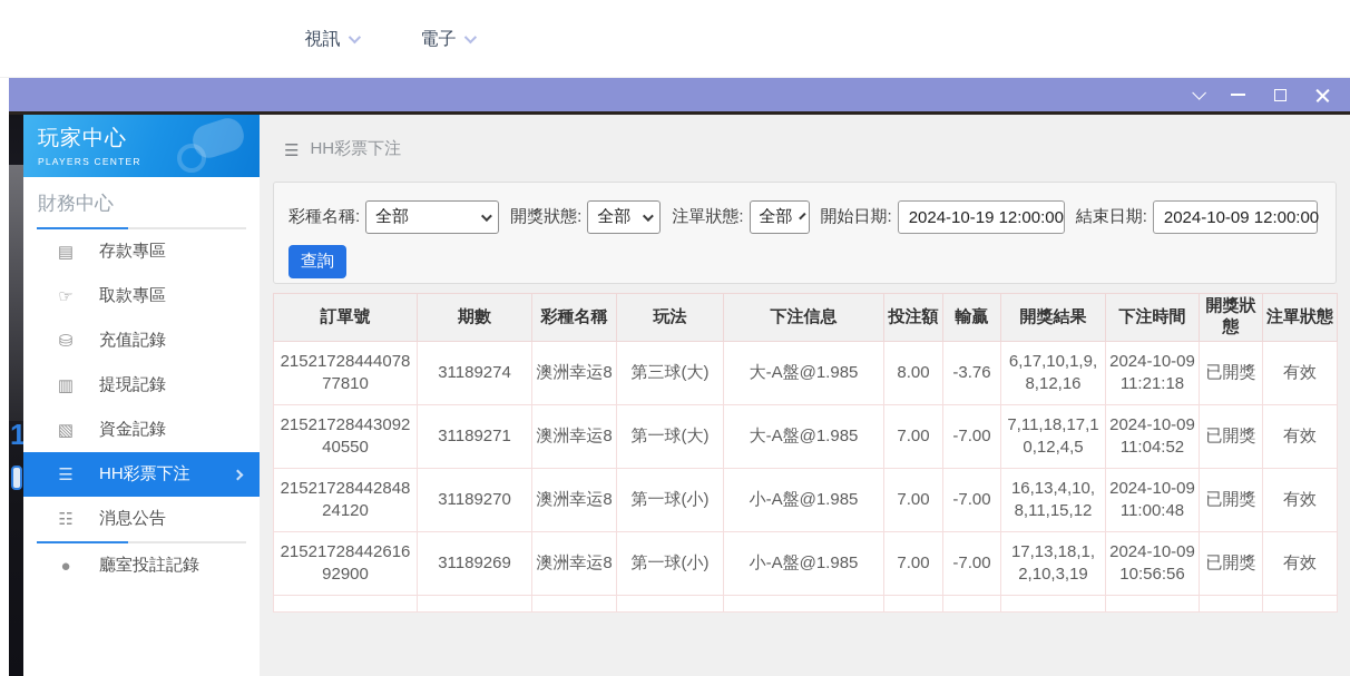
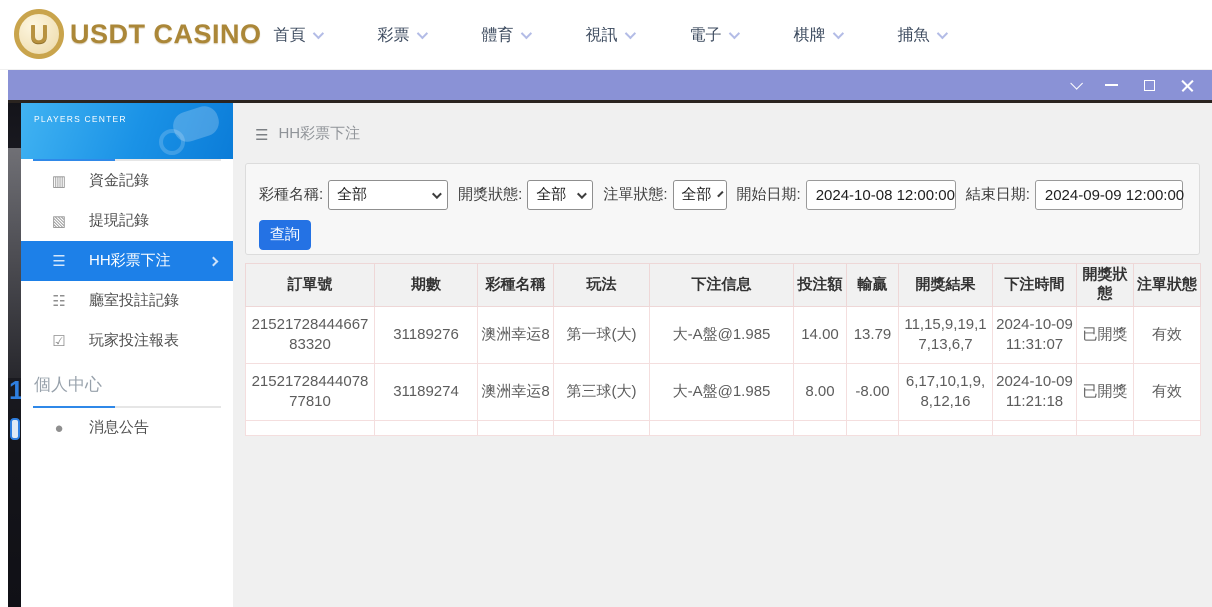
+ U
+ USDT CASINO
+ 首頁
+ 彩票
+ 體育
  視訊
  電子
+ 棋牌
+ 捕魚
  1
- 玩家中心
  PLAYERS CENTER
- 財務中心
- ▤
- 存款專區
- ☞
- 取款專區
- ⛁
- 充值記錄
  ▥
- 提現記錄
+ 資金記錄
  ▧
- 資金記錄
+ 提現記錄
  ☰
  HH彩票下注
  ☷
- 消息公告
+ 廳室投註記錄
+ ☑
+ 玩家投注報表
+ 個人中心
  ●
- 廳室投註記錄
+ 消息公告
  ☰
  HH彩票下注
  彩種名稱:
  全部
  開獎狀態:
  全部
  注單狀態:
  全部
  開始日期:
- 2024-10-19 12:00:00
+ 2024-10-08 12:00:00
  結束日期:
- 2024-10-09 12:00:00
+ 2024-09-09 12:00:00
  查詢
  訂單號	期數	彩種名稱	玩法	下注信息	投注額	輸贏	開獎結果	下注時間	開獎狀態	注單狀態
+ 2152172844466783320	31189276	澳洲幸运8	第一球(大)	大-A盤@1.985	14.00	13.79	11,15,9,19,17,13,6,7	2024-10-09 11:31:07	已開獎	有效
- 2152172844407877810	31189274	澳洲幸运8	第三球(大)	大-A盤@1.985	8.00	-3.76	6,17,10,1,9,8,12,16	2024-10-09 11:21:18	已開獎	有效
+ 2152172844407877810	31189274	澳洲幸运8	第三球(大)	大-A盤@1.985	8.00	-8.00	6,17,10,1,9,8,12,16	2024-10-09 11:21:18	已開獎	有效
- 2152172844309240550	31189271	澳洲幸运8	第一球(大)	大-A盤@1.985	7.00	-7.00	7,11,18,17,10,12,4,5	2024-10-09 11:04:52	已開獎	有效
- 2152172844284824120	31189270	澳洲幸运8	第一球(小)	小-A盤@1.985	7.00	-7.00	16,13,4,10,8,11,15,12	2024-10-09 11:00:48	已開獎	有效
- 2152172844261692900	31189269	澳洲幸运8	第一球(小)	小-A盤@1.985	7.00	-7.00	17,13,18,1,2,10,3,19	2024-10-09 10:56:56	已開獎	有效
